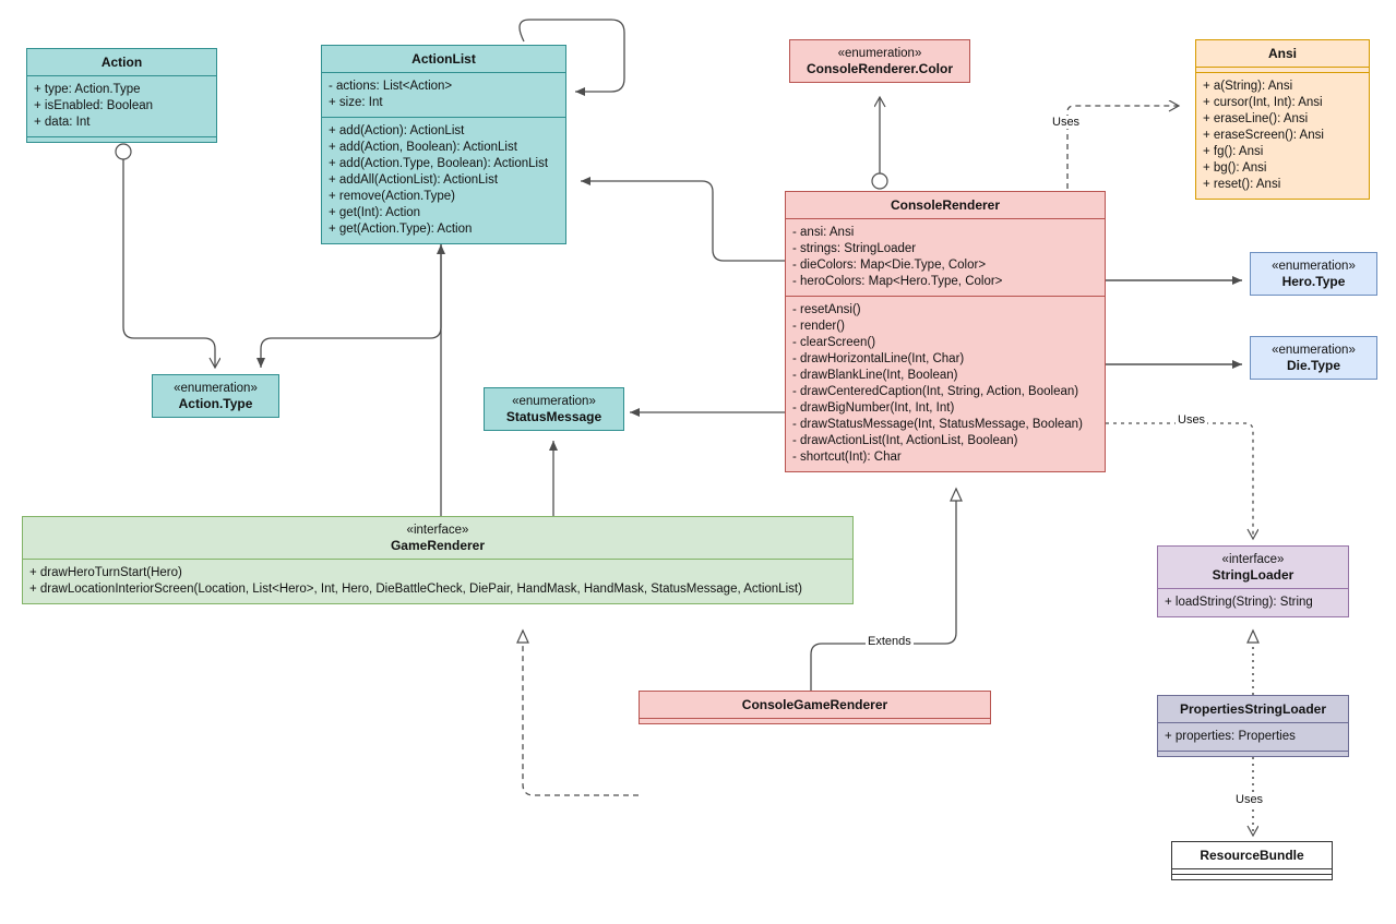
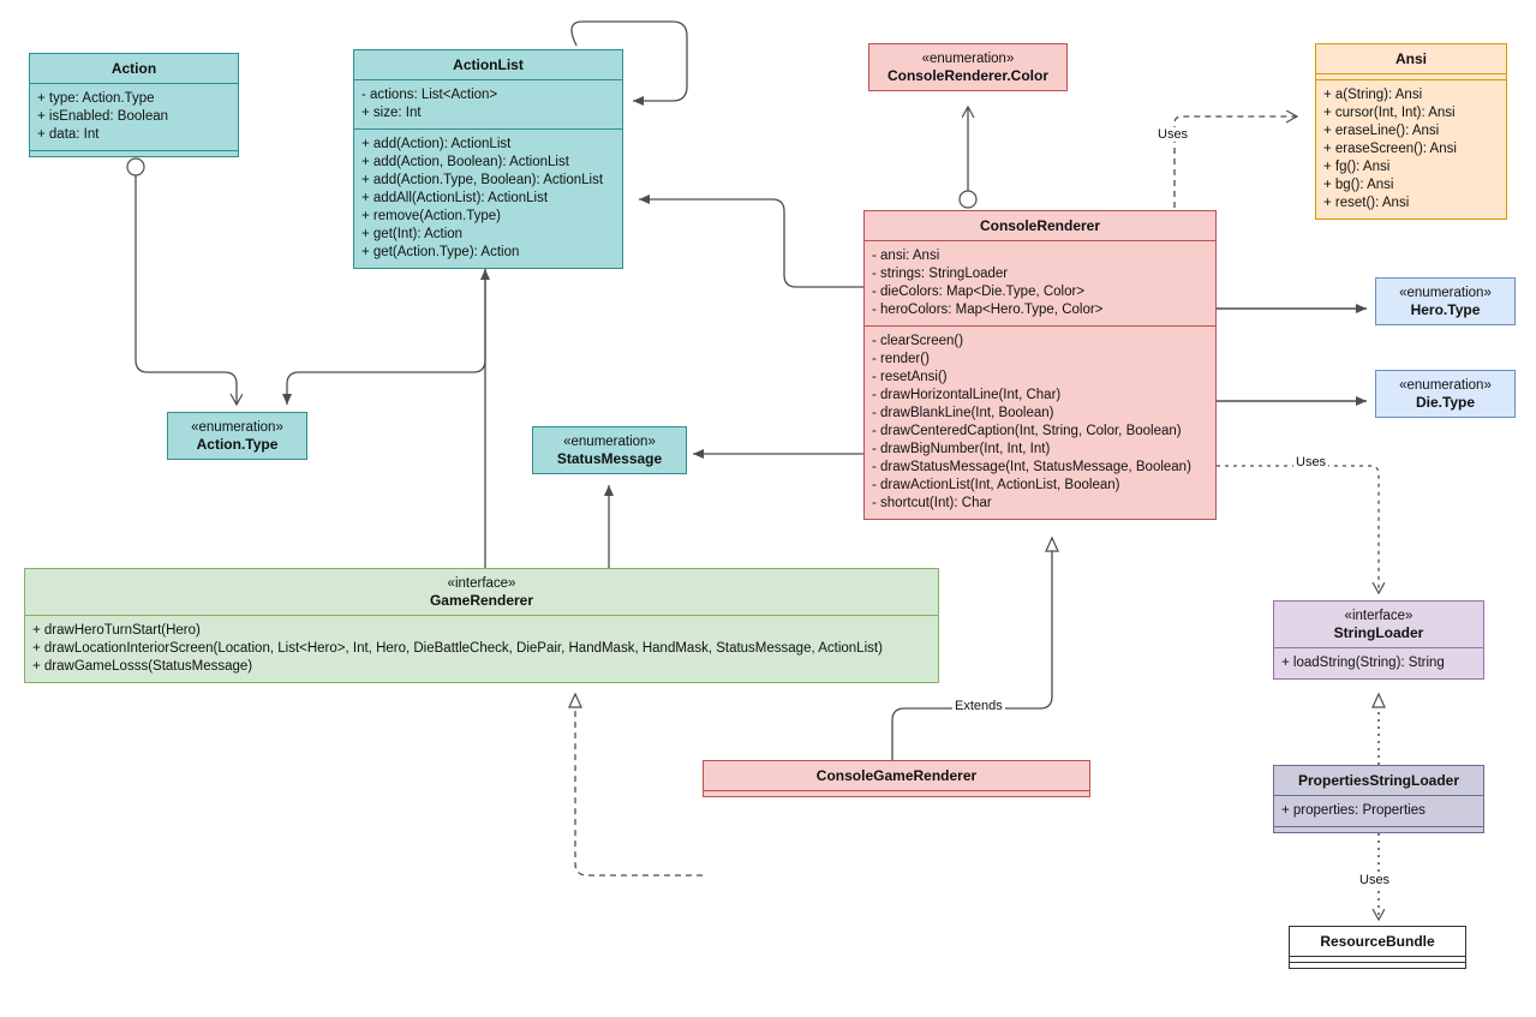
  Uses
  Uses
  Extends
  Uses
  Action
  + type: Action.Type
  + isEnabled: Boolean
  + data: Int
  ActionList
  - actions: List<Action>
  + size: Int
  + add(Action): ActionList
  + add(Action, Boolean): ActionList
  + add(Action.Type, Boolean): ActionList
  + addAll(ActionList): ActionList
  + remove(Action.Type)
  + get(Int): Action
  + get(Action.Type): Action
  «enumeration»
  Action.Type
  «enumeration»
  StatusMessage
  «enumeration»
  ConsoleRenderer.Color
  ConsoleRenderer
  - ansi: Ansi
  - strings: StringLoader
  - dieColors: Map<Die.Type, Color>
  - heroColors: Map<Hero.Type, Color>
- - resetAnsi()
+ - clearScreen()
  - render()
- - clearScreen()
+ - resetAnsi()
  - drawHorizontalLine(Int, Char)
  - drawBlankLine(Int, Boolean)
- - drawCenteredCaption(Int, String, Action, Boolean)
+ - drawCenteredCaption(Int, String, Color, Boolean)
  - drawBigNumber(Int, Int, Int)
  - drawStatusMessage(Int, StatusMessage, Boolean)
  - drawActionList(Int, ActionList, Boolean)
  - shortcut(Int): Char
  Ansi
  + a(String): Ansi
  + cursor(Int, Int): Ansi
  + eraseLine(): Ansi
  + eraseScreen(): Ansi
  + fg(): Ansi
  + bg(): Ansi
  + reset(): Ansi
  «enumeration»
  Hero.Type
  «enumeration»
  Die.Type
  «interface»
  GameRenderer
  + drawHeroTurnStart(Hero)
  + drawLocationInteriorScreen(Location, List<Hero>, Int, Hero, DieBattleCheck, DiePair, HandMask, HandMask, StatusMessage, ActionList)
+ + drawGameLosss(StatusMessage)
  ConsoleGameRenderer
  «interface»
  StringLoader
  + loadString(String): String
  PropertiesStringLoader
  + properties: Properties
  ResourceBundle
